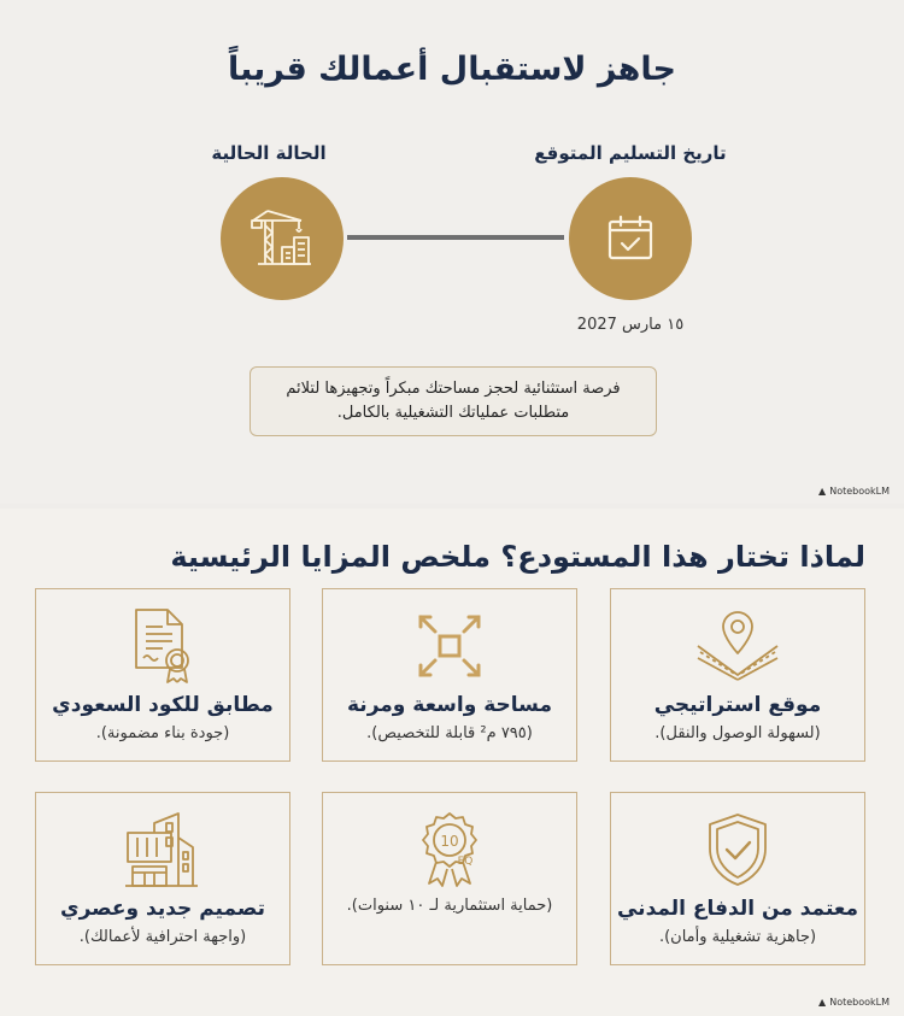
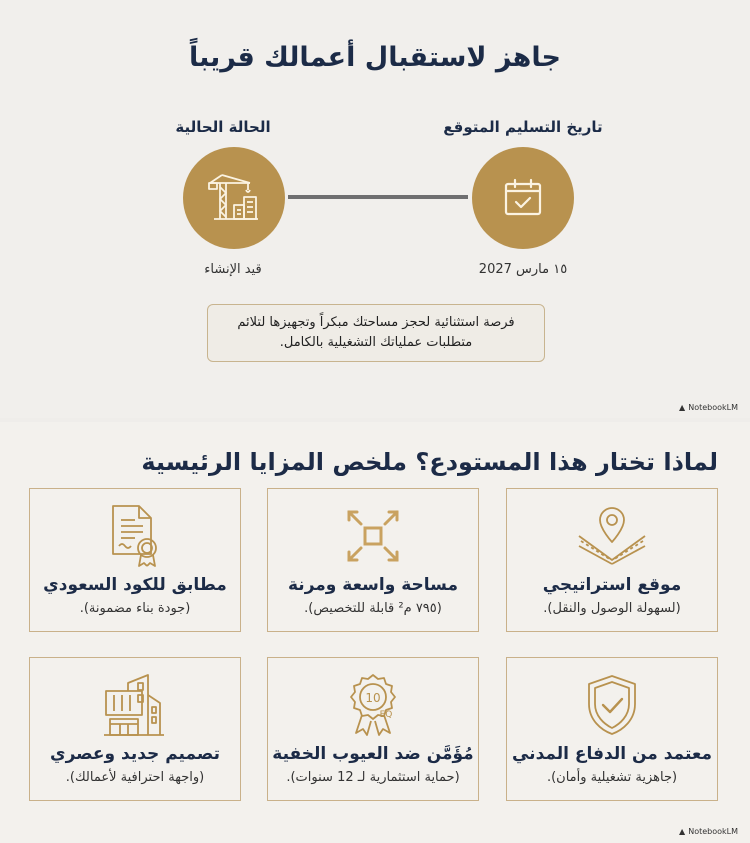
  جاهز لاستقبال أعمالك قريباً
  تاريخ التسليم المتوقع
  الحالة الحالية
  ١٥ مارس 2027
+ قيد الإنشاء
  فرصة استثنائية لحجز مساحتك مبكراً وتجهيزها لتلائم متطلبات عملياتك التشغيلية بالكامل.
  ▲
  NotebookLM
  لماذا تختار هذا المستودع؟ ملخص المزايا الرئيسية
  موقع استراتيجي
  (لسهولة الوصول والنقل).
  مساحة واسعة ومرنة
  (٧٩٥ م² قابلة للتخصيص).
  مطابق للكود السعودي
  (جودة بناء مضمونة).
  معتمد من الدفاع المدني
  (جاهزية تشغيلية وأمان).
  10
  EQ
+ مُؤَمَّن ضد العيوب الخفية
- (حماية استثمارية لـ ١٠ سنوات).
+ (حماية استثمارية لـ 12 سنوات).
  تصميم جديد وعصري
  (واجهة احترافية لأعمالك).
  ▲
  NotebookLM
